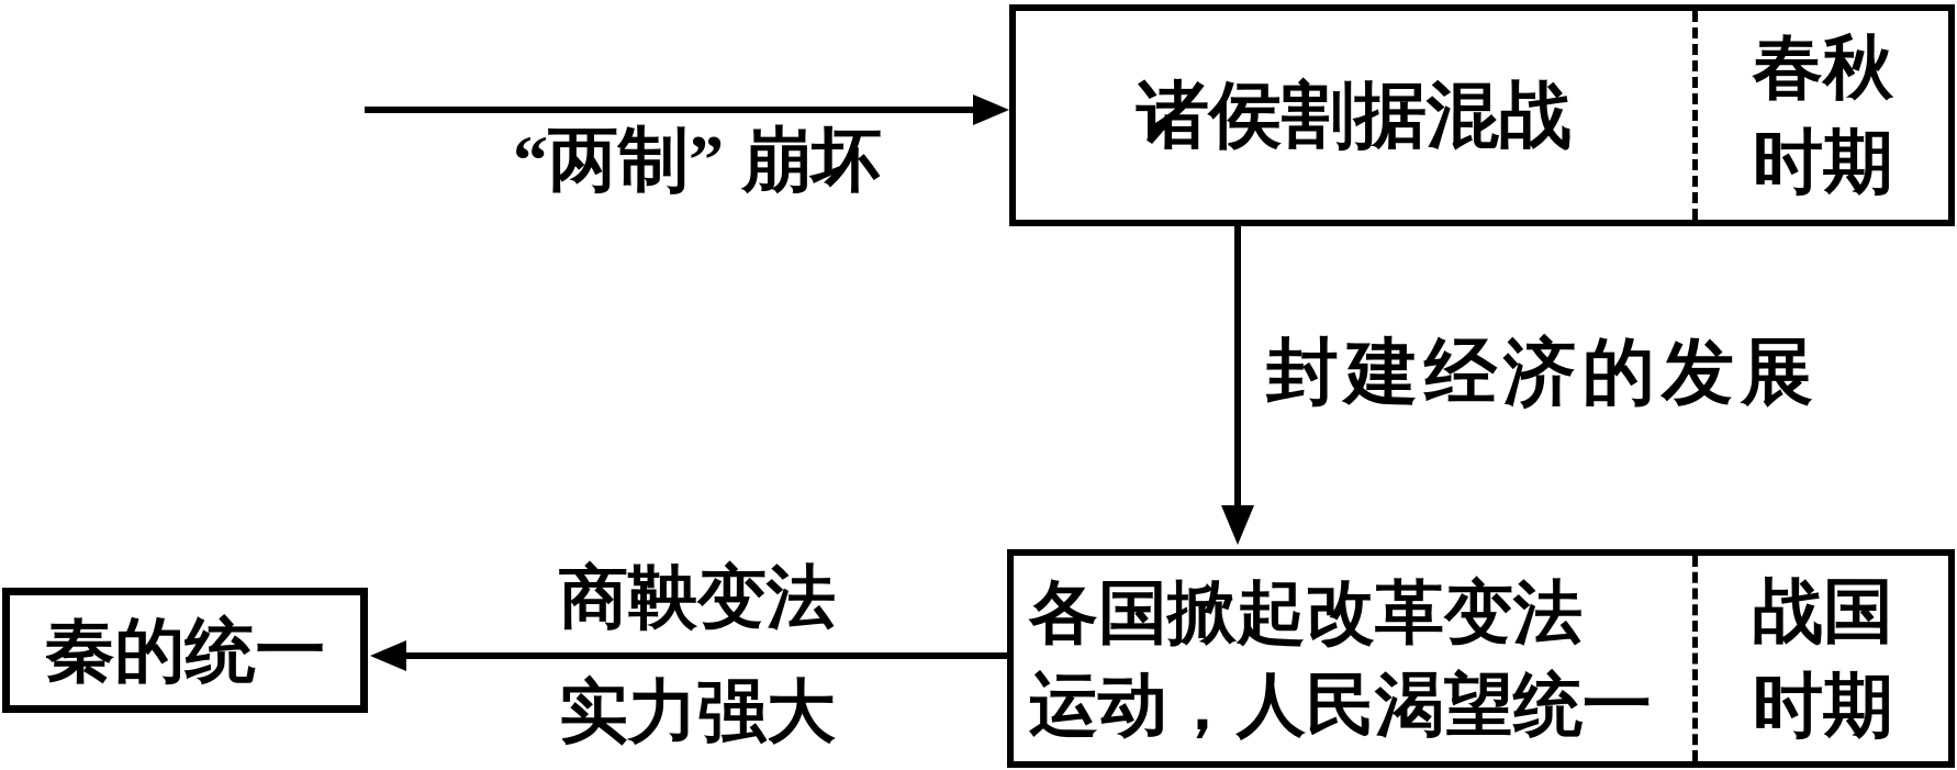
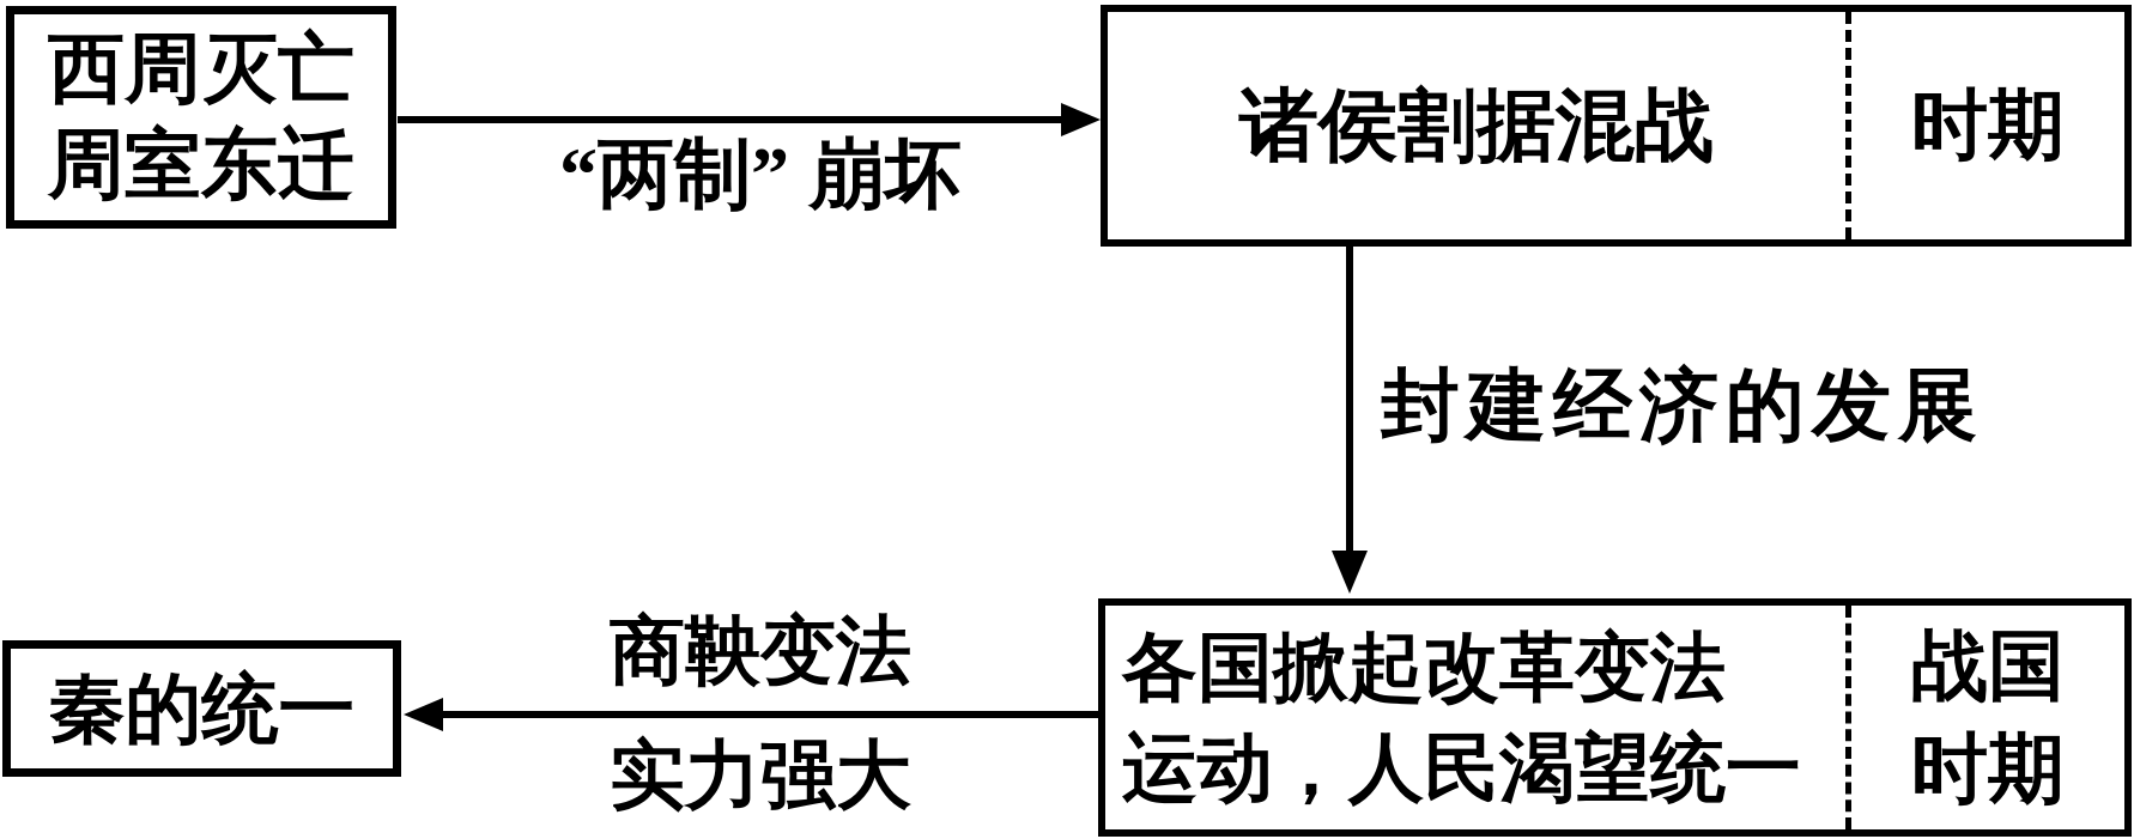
+ 西周灭亡
+ 周室东迁
  “两制” 崩坏
  诸侯割据混战
- 春秋
  时期
  封建经济的发展
  各国掀起改革变法
  运动，人民渴望统一
  战国
  时期
  商鞅变法
  实力强大
  秦的统一
